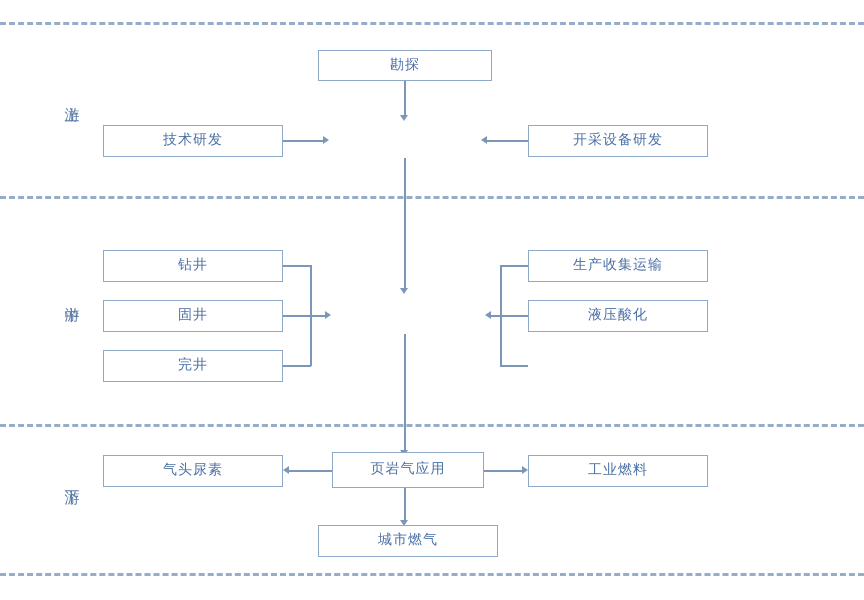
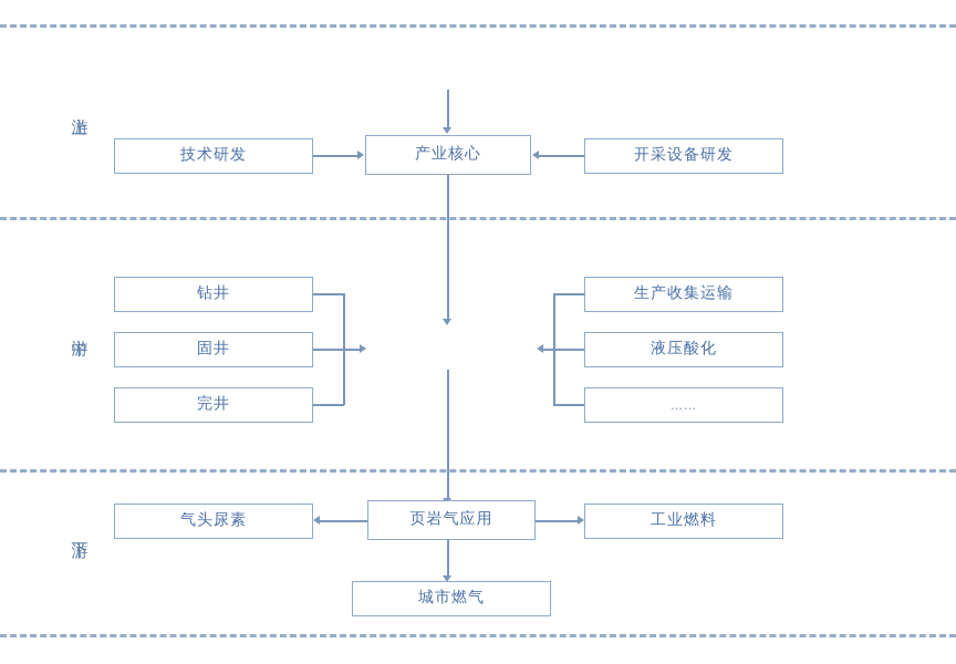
- 勘探
  技术研发
+ 产业核心
  开采设备研发
  钻井
  固井
  完井
  生产收集运输
  液压酸化
+ ……
  气头尿素
  页岩气应用
  工业燃料
  城市燃气
